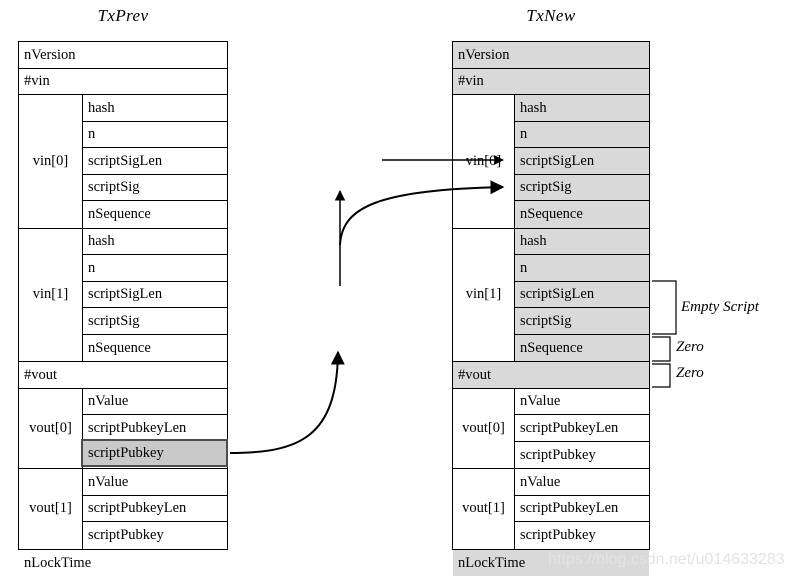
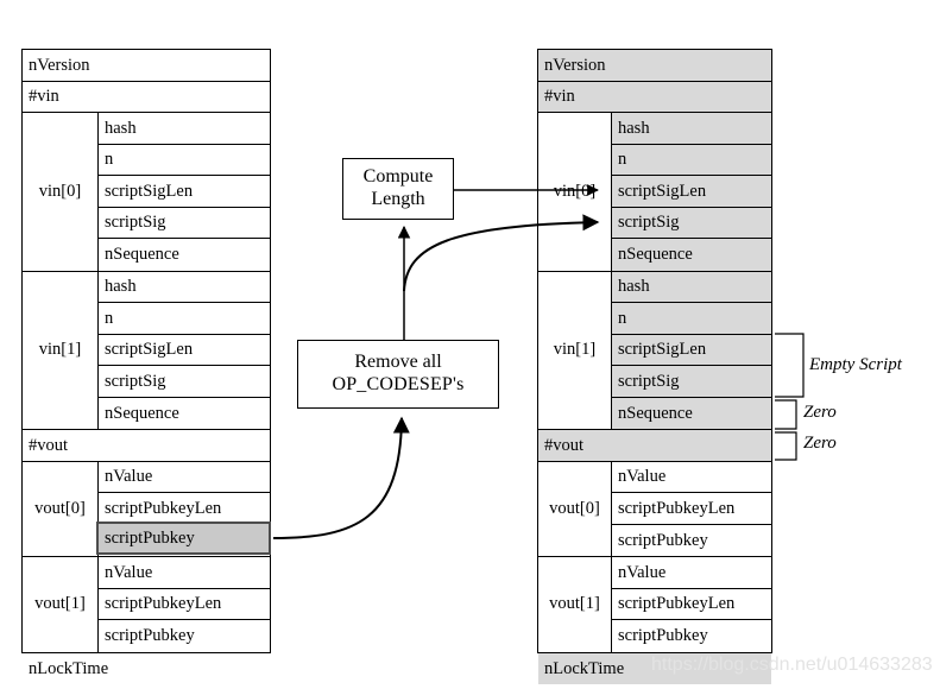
- TxPrev
- TxNew
  nVersion
  #vin
  vin[0]
  hash
  n
  scriptSigLen
  scriptSig
  nSequence
  vin[1]
  hash
  n
  scriptSigLen
  scriptSig
  nSequence
  #vout
  vout[0]
  nValue
  scriptPubkeyLen
  vout[1]
  nValue
  scriptPubkeyLen
  scriptPubkey
  nLockTime
  scriptPubkey
  nVersion
  #vin
  vin[0]
  hash
  n
  scriptSigLen
  scriptSig
  nSequence
  vin[1]
  hash
  n
  scriptSigLen
  scriptSig
  nSequence
  #vout
  vout[0]
  nValue
  scriptPubkeyLen
  scriptPubkey
  vout[1]
  nValue
  scriptPubkeyLen
  scriptPubkey
  nLockTime
+ Compute
+ Length
+ Remove all
+ OP_CODESEP's
  Empty Script
  Zero
  Zero
  https://blog.csdn.net/u014633283
